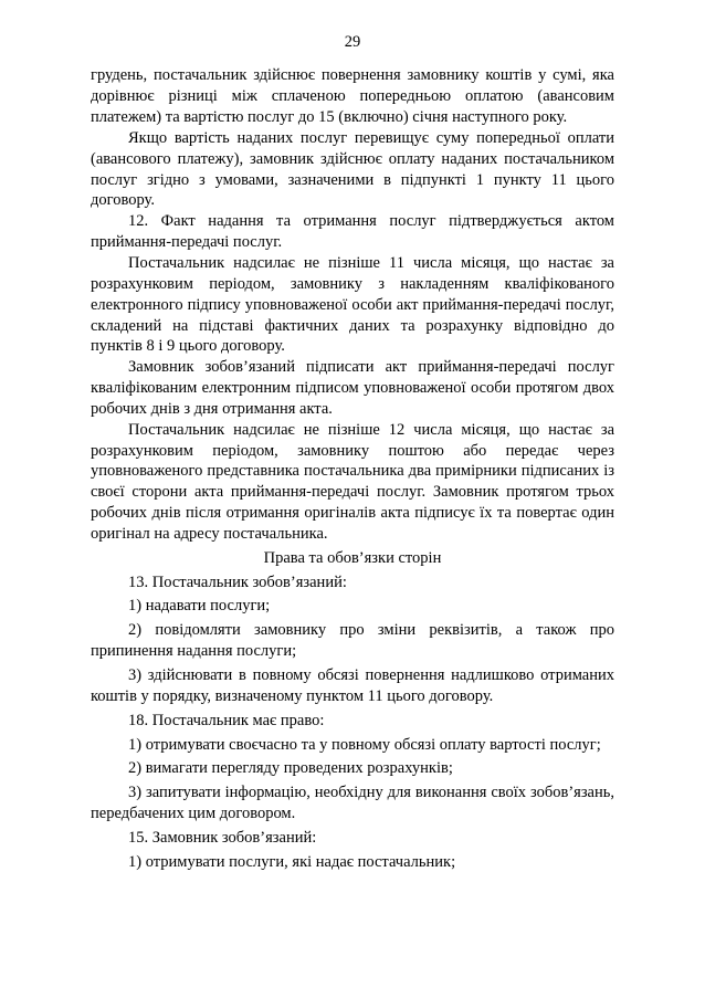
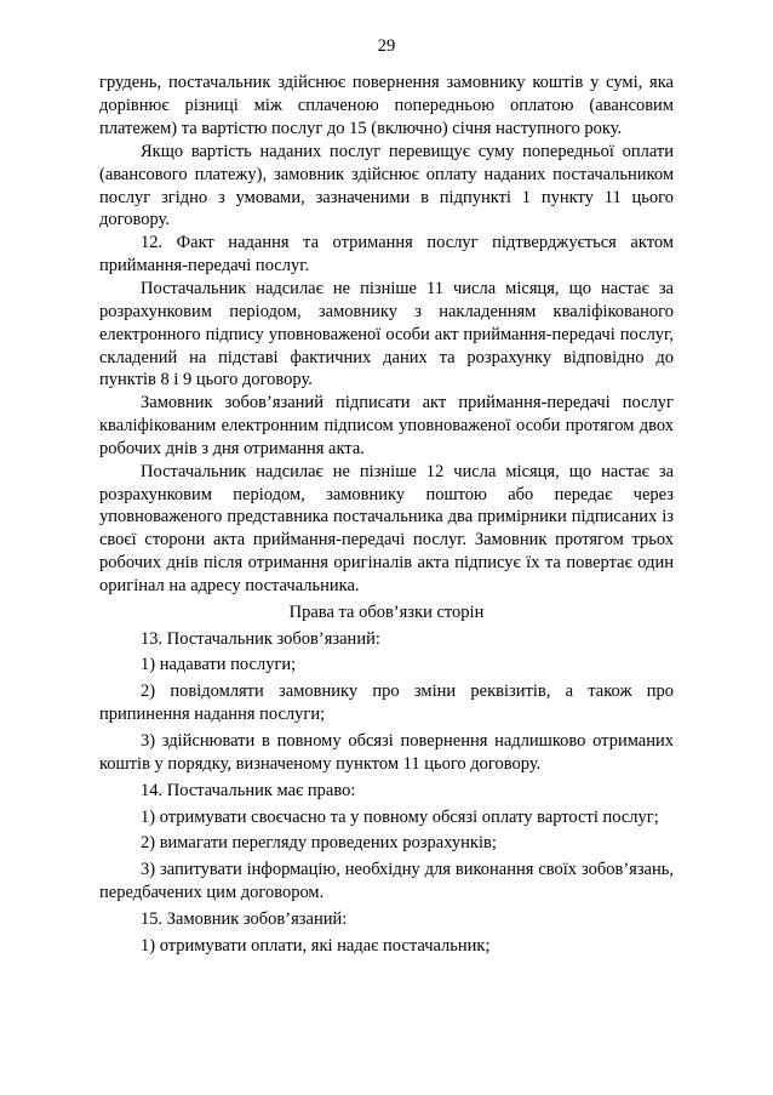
  29
  грудень, постачальник здійснює повернення замовнику коштів у сумі, яка дорівнює різниці між сплаченою попередньою оплатою (авансовим платежем) та вартістю послуг до 15 (включно) січня наступного року.
  Якщо вартість наданих послуг перевищує суму попередньої оплати (авансового платежу), замовник здійснює оплату наданих постачальником послуг згідно з умовами, зазначеними в підпункті 1 пункту 11 цього договору.
  12. Факт надання та отримання послуг підтверджується актом приймання-передачі послуг.
  Постачальник надсилає не пізніше 11 числа місяця, що настає за розрахунковим періодом, замовнику з накладенням кваліфікованого електронного підпису уповноваженої особи акт приймання-передачі послуг, складений на підставі фактичних даних та розрахунку відповідно до пунктів 8 і 9 цього договору.
  Замовник зобов’язаний підписати акт приймання-передачі послуг кваліфікованим електронним підписом уповноваженої особи протягом двох робочих днів з дня отримання акта.
  Постачальник надсилає не пізніше 12 числа місяця, що настає за розрахунковим періодом, замовнику поштою або передає через уповноваженого представника постачальника два примірники підписаних із своєї сторони акта приймання-передачі послуг. Замовник протягом трьох робочих днів після отримання оригіналів акта підписує їх та повертає один оригінал на адресу постачальника.
  Права та обов’язки сторін
  13. Постачальник зобов’язаний:
  1) надавати послуги;
  2) повідомляти замовнику про зміни реквізитів, а також про припинення надання послуги;
  3) здійснювати в повному обсязі повернення надлишково отриманих коштів у порядку, визначеному пунктом 11 цього договору.
- 18. Постачальник має право:
+ 14. Постачальник має право:
  1) отримувати своєчасно та у повному обсязі оплату вартості послуг;
  2) вимагати перегляду проведених розрахунків;
  3) запитувати інформацію, необхідну для виконання своїх зобов’язань, передбачених цим договором.
  15. Замовник зобов’язаний:
- 1) отримувати послуги, які надає постачальник;
+ 1) отримувати оплати, які надає постачальник;
